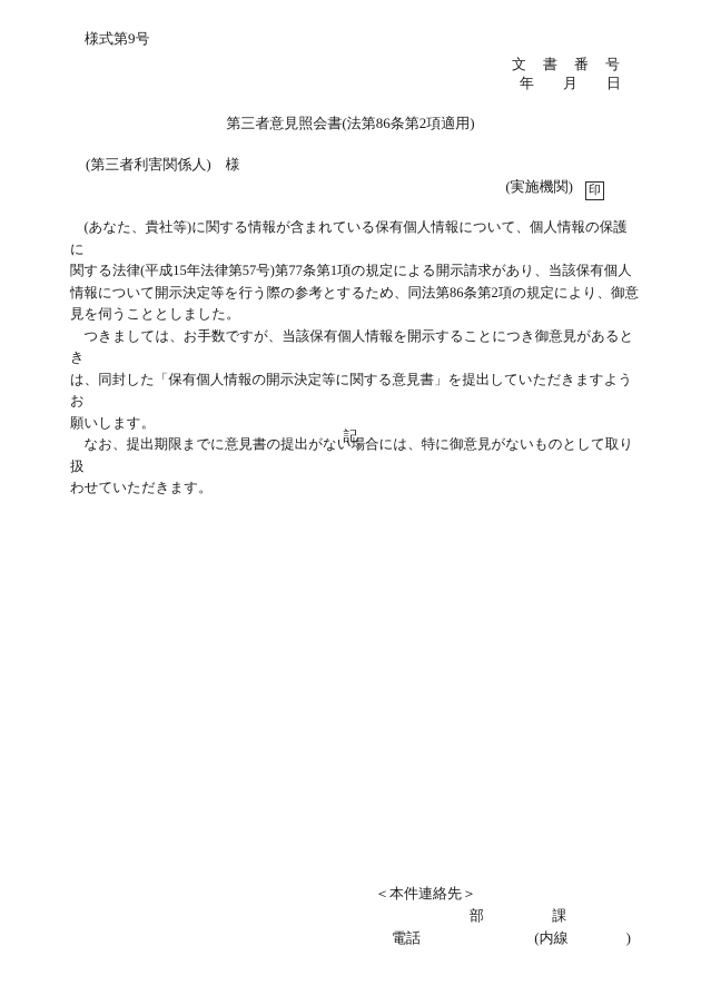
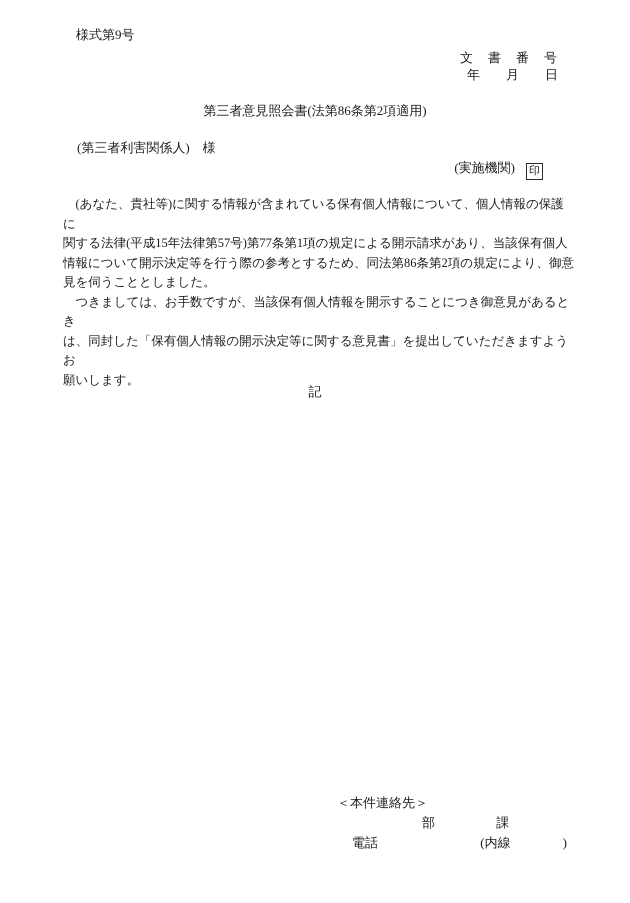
  様式第9号
  文 書 番 号
  年 月 日
  第三者意見照会書(法第86条第2項適用)
  (第三者利害関係人) 様
  (実施機関) 印
  (あなた、貴社等)に関する情報が含まれている保有個人情報について、個人情報の保護に
  関する法律(平成15年法律第57号)第77条第1項の規定による開示請求があり、当該保有個人
  情報について開示決定等を行う際の参考とするため、同法第86条第2項の規定により、御意
  見を伺うこととしました。
  つきましては、お手数ですが、当該保有個人情報を開示することにつき御意見があるとき
  は、同封した「保有個人情報の開示決定等に関する意見書」を提出していただきますようお
  願いします。
- なお、提出期限までに意見書の提出がない場合には、特に御意見がないものとして取り扱
- わせていただきます。
  記
  ＜本件連絡先＞
  部 課
  電話 (内線 )
